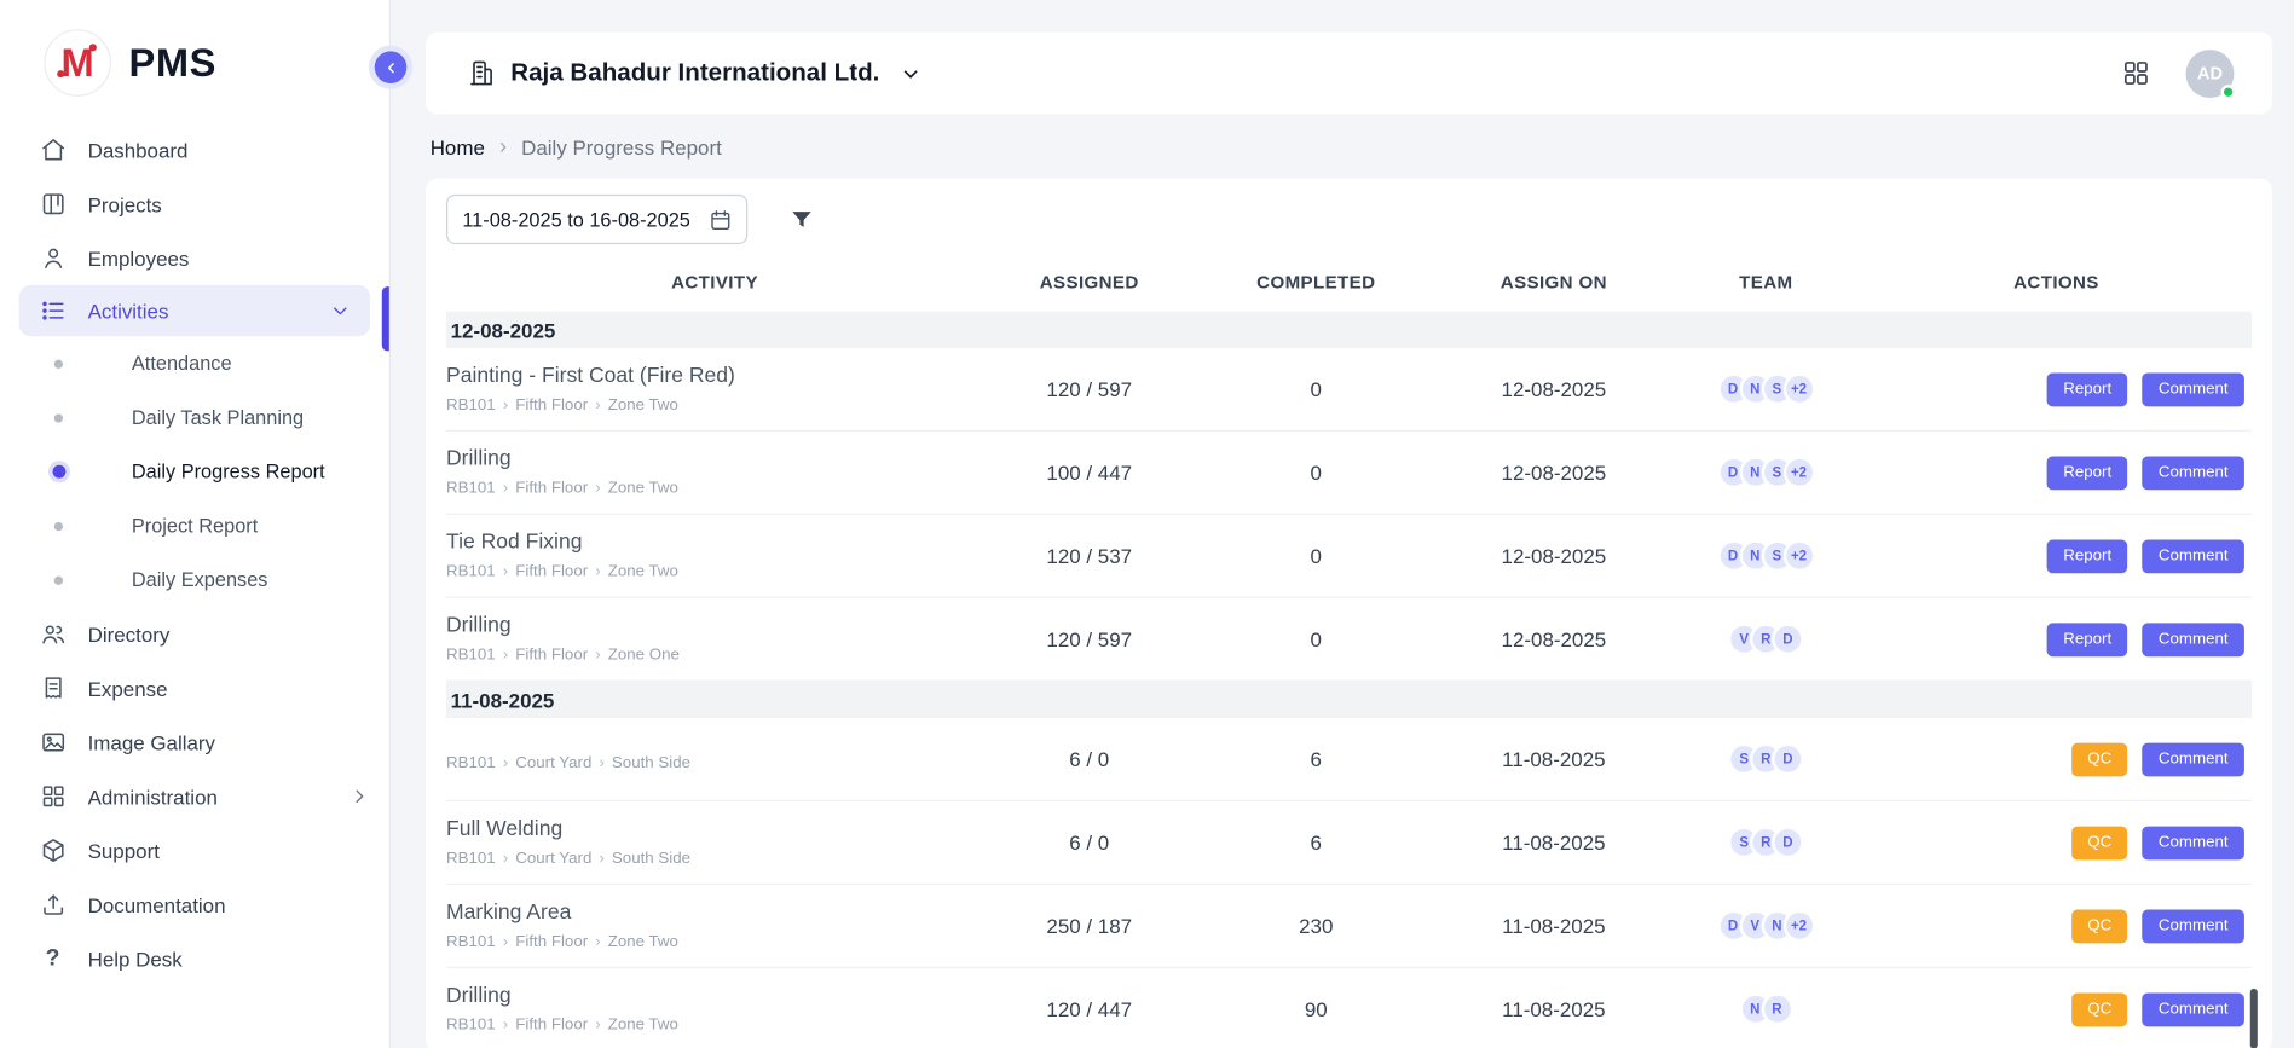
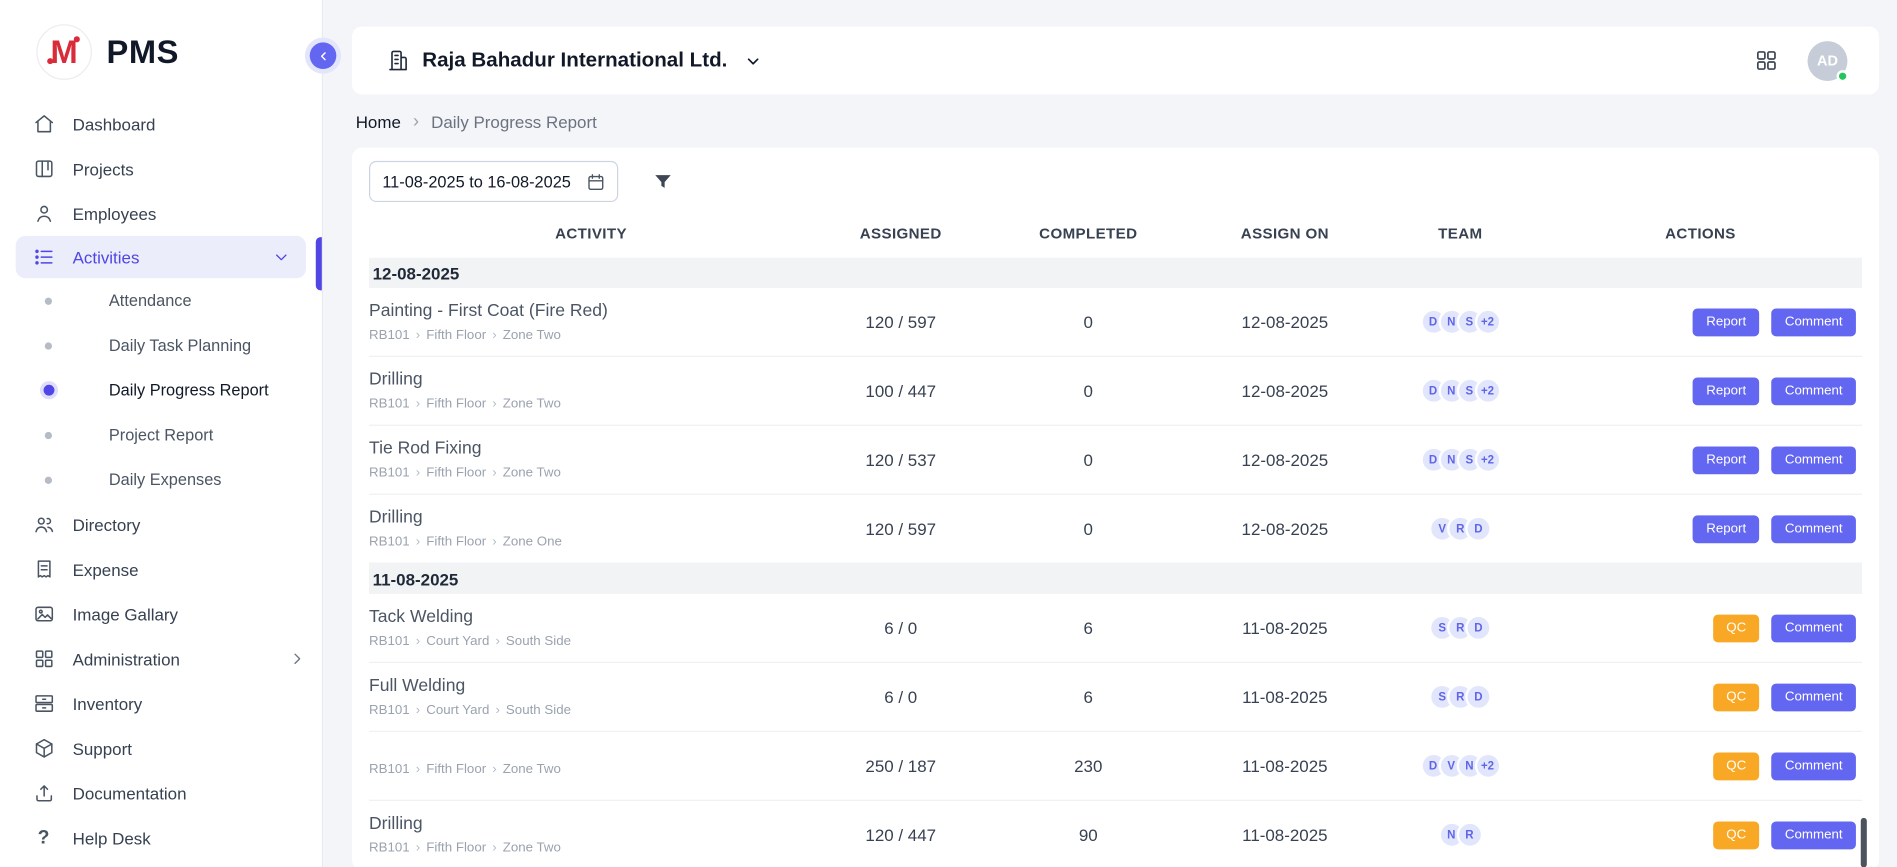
  M
  PMS
  Dashboard
  Projects
  Employees
  Activities
  Attendance
  Daily Task Planning
  Daily Progress Report
  Project Report
  Daily Expenses
  Directory
  Expense
  Image Gallary
  Administration
+ Inventory
  Support
  Documentation
  ?
  Help Desk
  Raja Bahadur International Ltd.
  AD
  Home
  ›
  Daily Progress Report
  11-08-2025 to 16-08-2025
  ACTIVITY
  ASSIGNED
  COMPLETED
  ASSIGN ON
  TEAM
  ACTIONS
  12-08-2025
  Painting - First Coat (Fire Red)
  RB101
  ›
  Fifth Floor
  ›
  Zone Two
  120 / 597
  0
  12-08-2025
  D
  N
  S
  +2
  Report
  Comment
  Drilling
  RB101
  ›
  Fifth Floor
  ›
  Zone Two
  100 / 447
  0
  12-08-2025
  D
  N
  S
  +2
  Report
  Comment
  Tie Rod Fixing
  RB101
  ›
  Fifth Floor
  ›
  Zone Two
  120 / 537
  0
  12-08-2025
  D
  N
  S
  +2
  Report
  Comment
  Drilling
  RB101
  ›
  Fifth Floor
  ›
  Zone One
  120 / 597
  0
  12-08-2025
  V
  R
  D
  Report
  Comment
  11-08-2025
+ Tack Welding
  RB101
  ›
  Court Yard
  ›
  South Side
  6 / 0
  6
  11-08-2025
  S
  R
  D
  QC
  Comment
  Full Welding
  RB101
  ›
  Court Yard
  ›
  South Side
  6 / 0
  6
  11-08-2025
  S
  R
  D
  QC
  Comment
- Marking Area
  RB101
  ›
  Fifth Floor
  ›
  Zone Two
  250 / 187
  230
  11-08-2025
  D
  V
  N
  +2
  QC
  Comment
  Drilling
  RB101
  ›
  Fifth Floor
  ›
  Zone Two
  120 / 447
  90
  11-08-2025
  N
  R
  QC
  Comment
